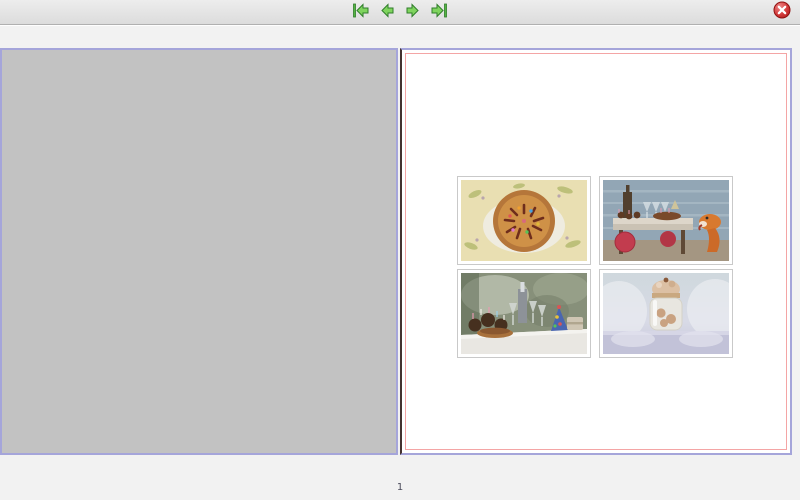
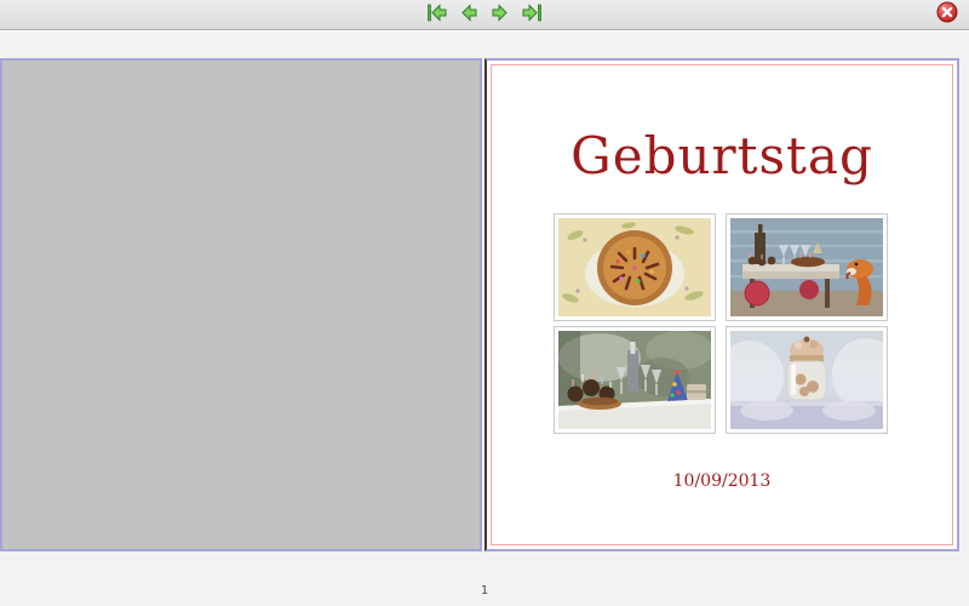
+ Geburtstag
+ 10/09/2013
  1
